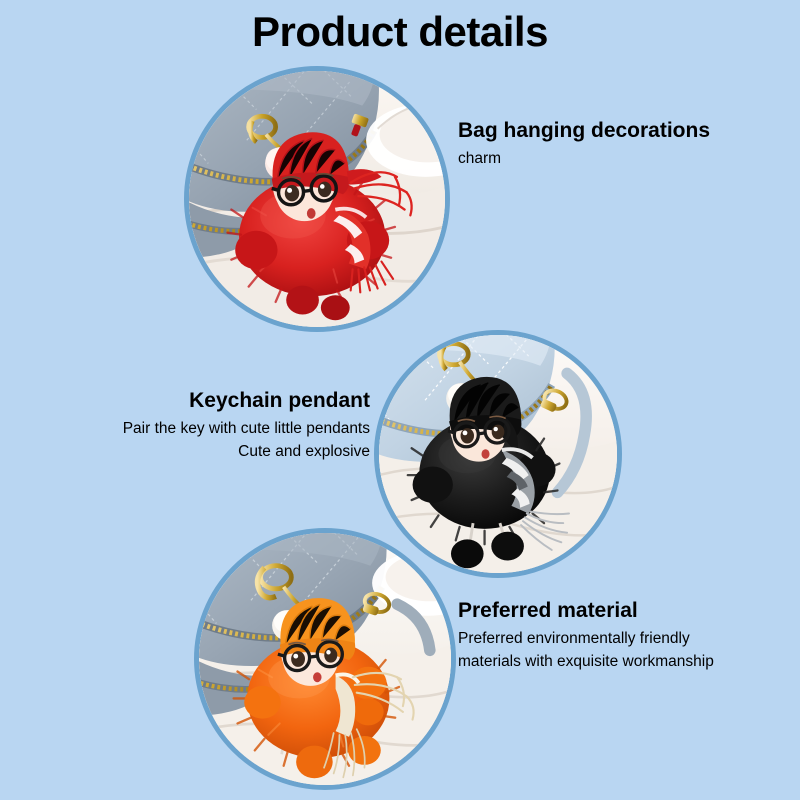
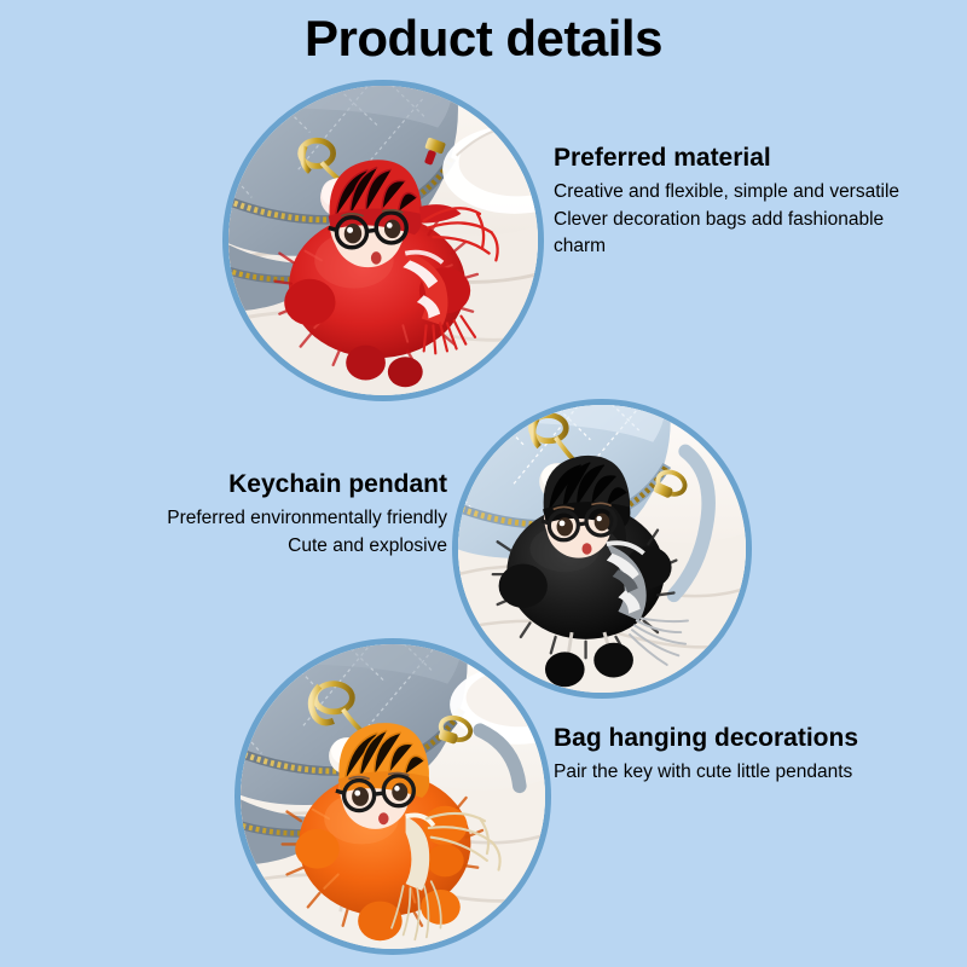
  Product details
- Bag hanging decorations
+ Preferred material
+ Creative and flexible, simple and versatile
+ Clever decoration bags add fashionable
  charm
  Keychain pendant
- Pair the key with cute little pendants
+ Preferred environmentally friendly
  Cute and explosive
- Preferred material
+ Bag hanging decorations
- Preferred environmentally friendly
+ Pair the key with cute little pendants
- materials with exquisite workmanship
